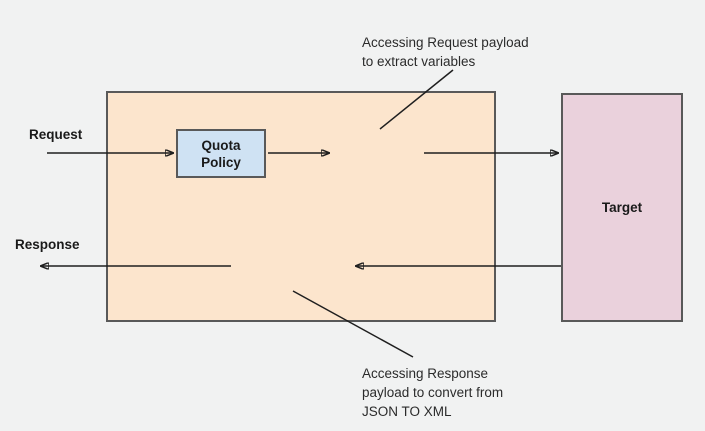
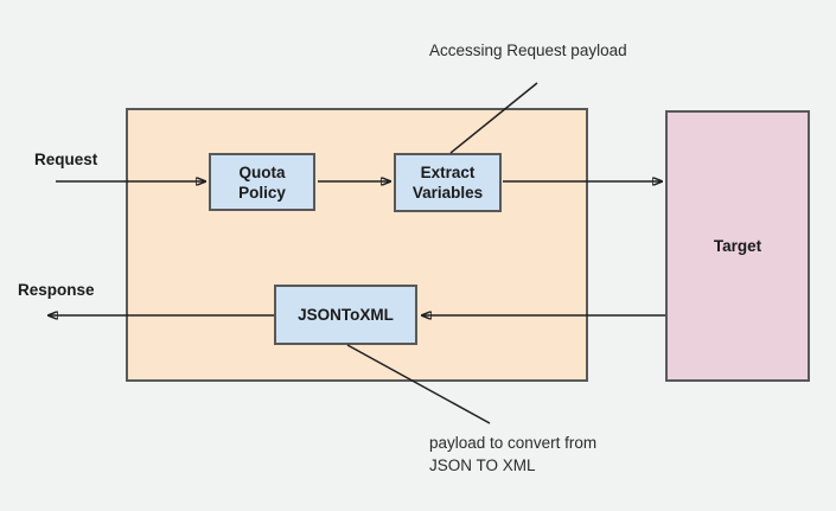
  Target
  Quota Policy
+ Extract Variables
+ JSONToXML
  Request
  Response
  Accessing Request payload
- to extract variables
- Accessing Response
  payload to convert from
  JSON TO XML
